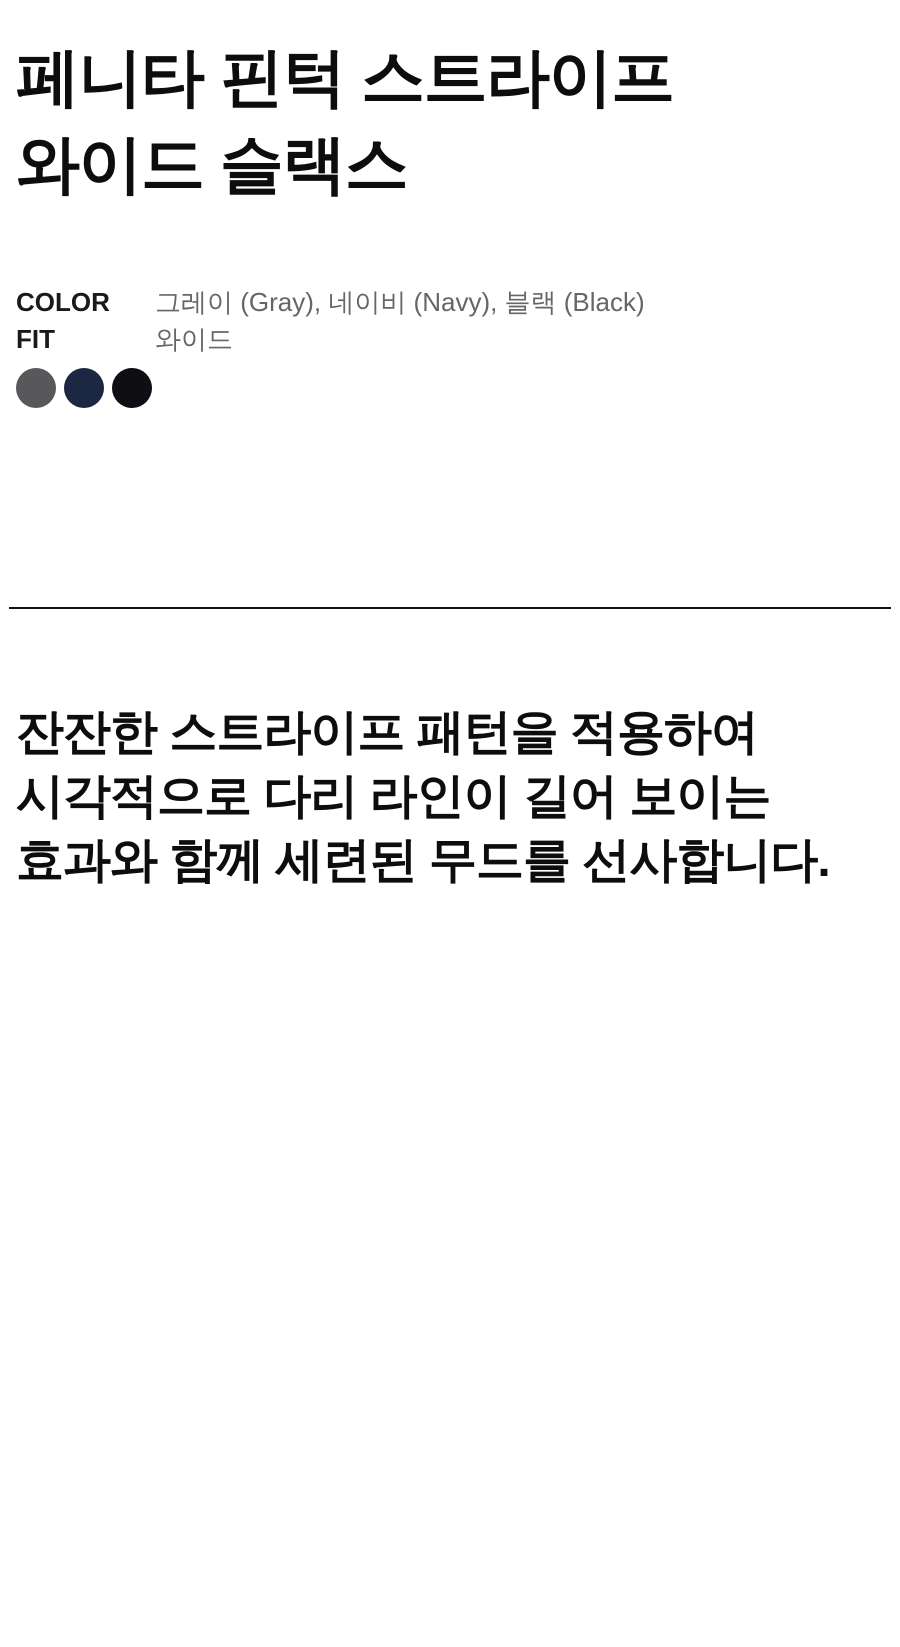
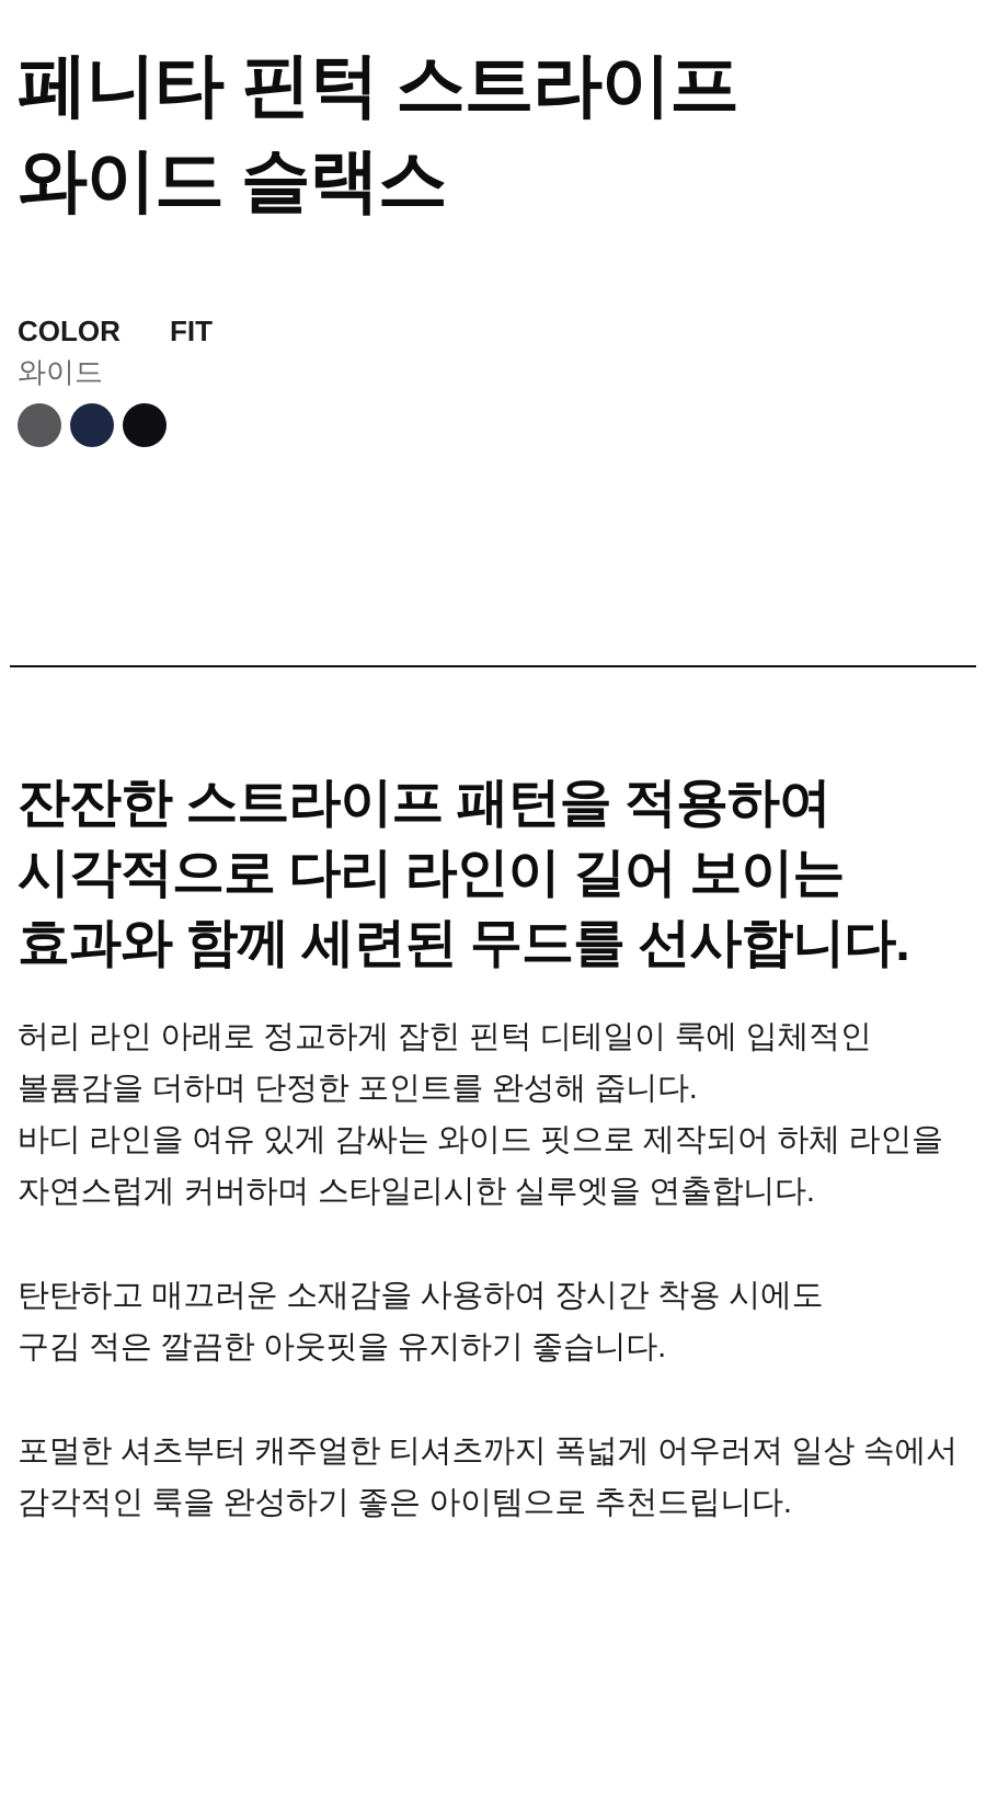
  페니타 핀턱 스트라이프
  와이드 슬랙스
  COLOR
- 그레이 (Gray), 네이비 (Navy), 블랙 (Black)
  FIT
  와이드
  잔잔한 스트라이프 패턴을 적용하여
  시각적으로 다리 라인이 길어 보이는
  효과와 함께 세련된 무드를 선사합니다.
+ 허리 라인 아래로 정교하게 잡힌 핀턱 디테일이 룩에 입체적인
+ 볼륨감을 더하며 단정한 포인트를 완성해 줍니다.
+ 바디 라인을 여유 있게 감싸는 와이드 핏으로 제작되어 하체 라인을
+ 자연스럽게 커버하며 스타일리시한 실루엣을 연출합니다.
+ 탄탄하고 매끄러운 소재감을 사용하여 장시간 착용 시에도
+ 구김 적은 깔끔한 아웃핏을 유지하기 좋습니다.
+ 포멀한 셔츠부터 캐주얼한 티셔츠까지 폭넓게 어우러져 일상 속에서
+ 감각적인 룩을 완성하기 좋은 아이템으로 추천드립니다.
